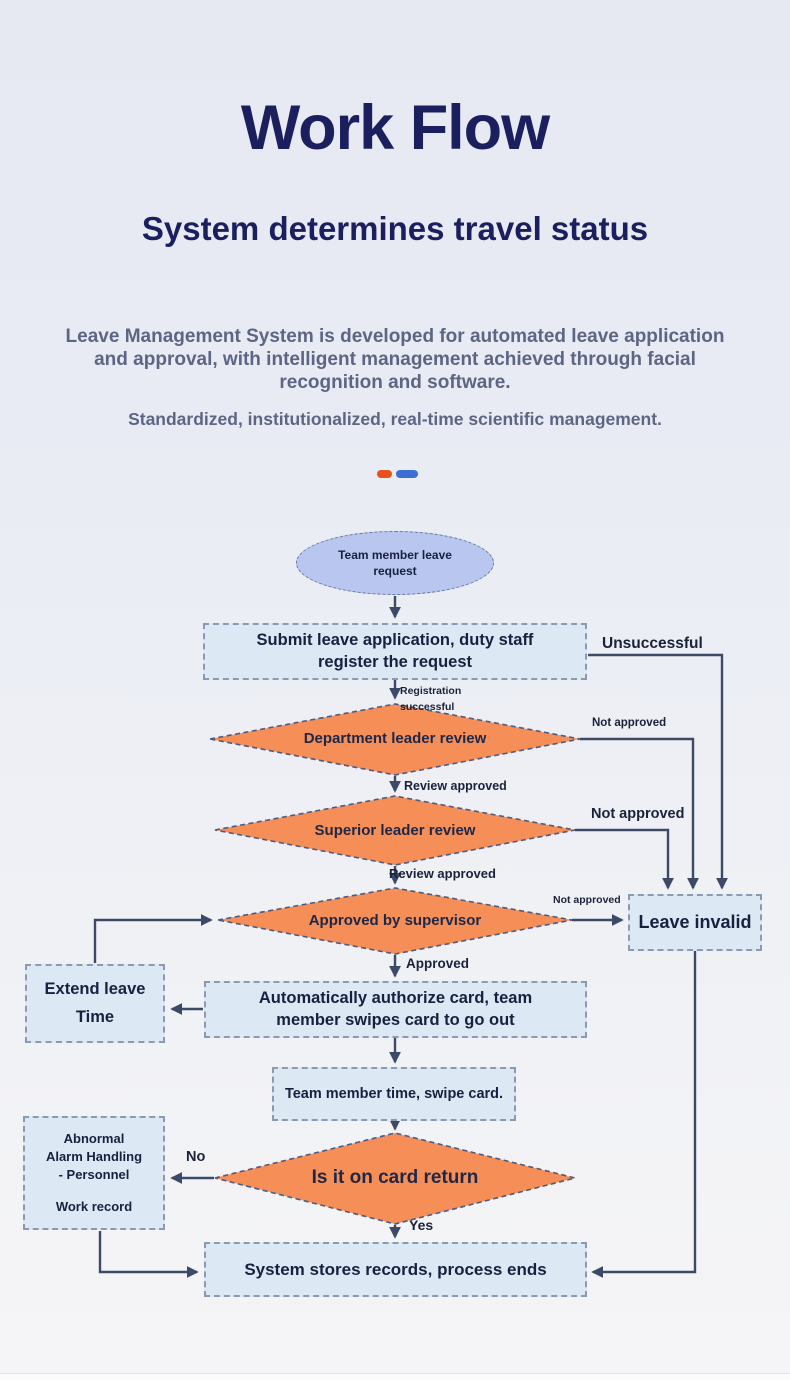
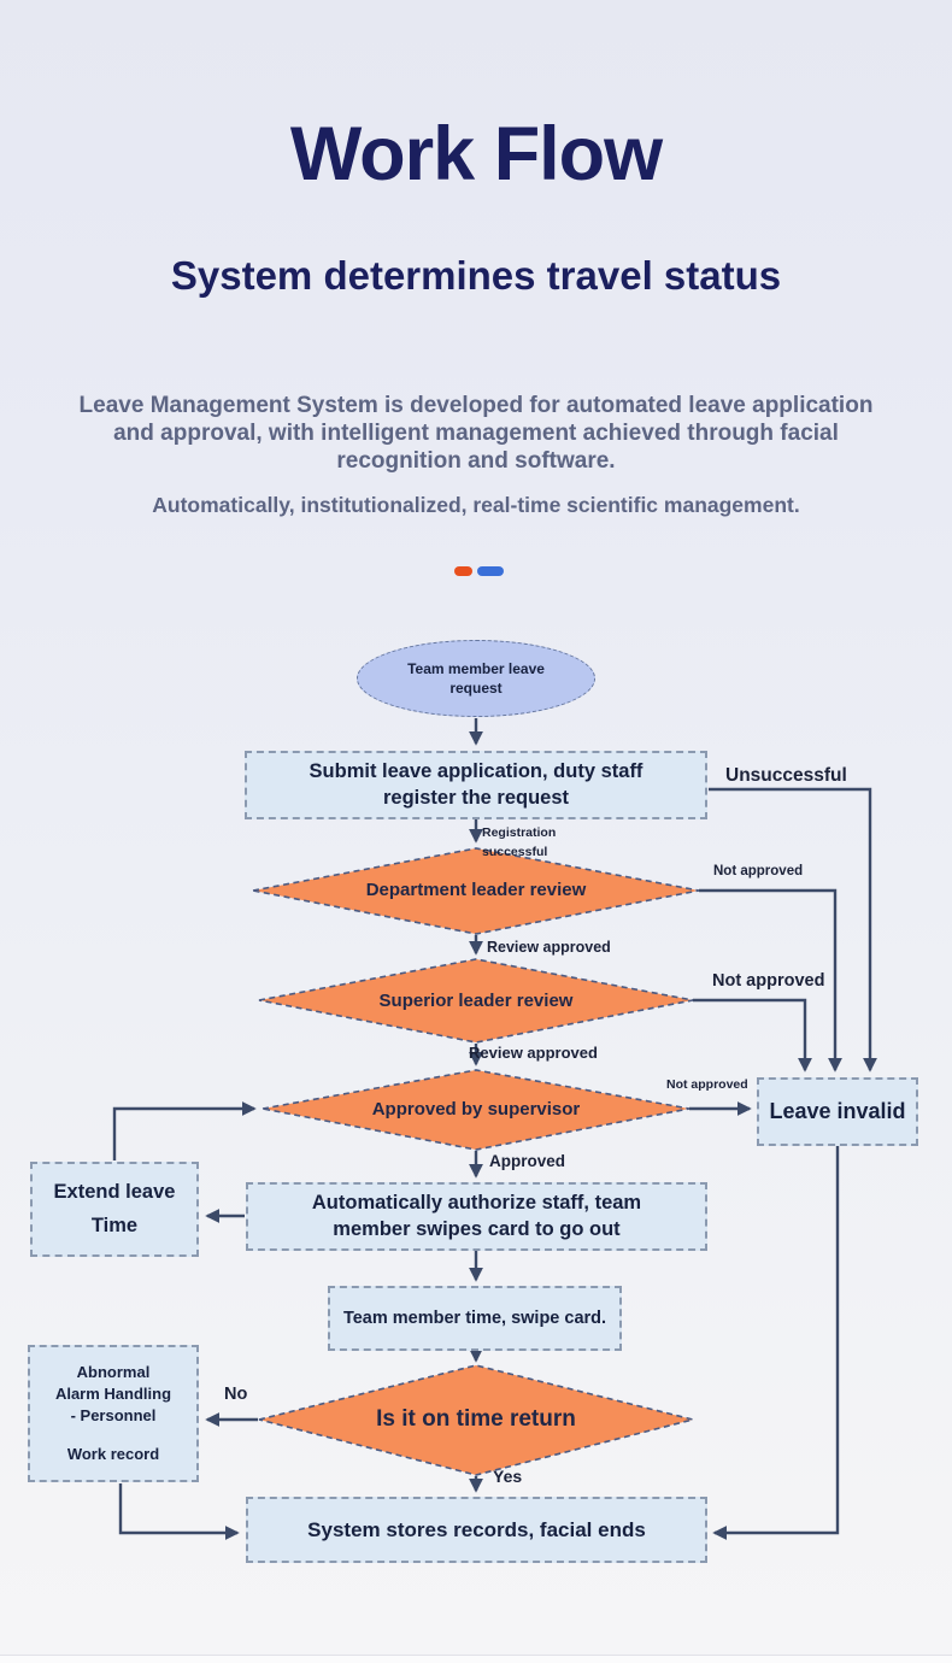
  Work Flow
  System determines travel status
  Leave Management System is developed for automated leave application and approval, with intelligent management achieved through facial recognition and software.
- Standardized, institutionalized, real-time scientific management.
+ Automatically, institutionalized, real-time scientific management.
  Team member leave request
  Submit leave application, duty staff register the request
  Department leader review
  Superior leader review
  Approved by supervisor
  Leave invalid
  Extend leave
  Time
- Automatically authorize card, team member swipes card to go out
+ Automatically authorize staff, team member swipes card to go out
  Team member time, swipe card.
- Is it on card return
+ Is it on time return
  Abnormal
  Alarm Handling
  - Personnel
  Work record
- System stores records, process ends
+ System stores records, facial ends
  Unsuccessful
  Registration successful
  Not approved
  Review approved
  Not approved
  Review approved
  Not approved
  Approved
  No
  Yes
